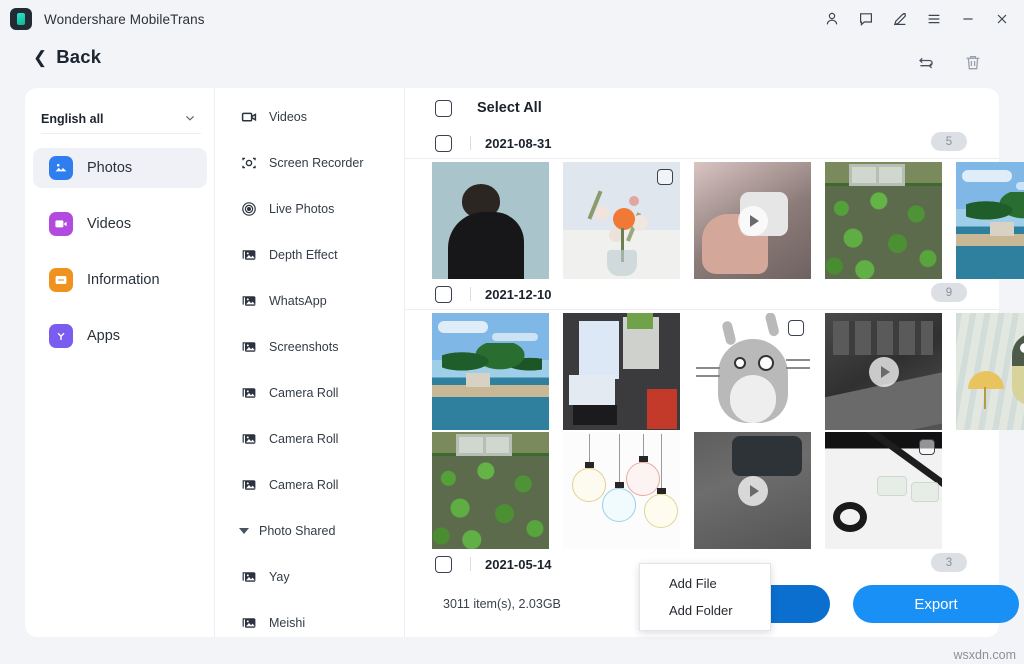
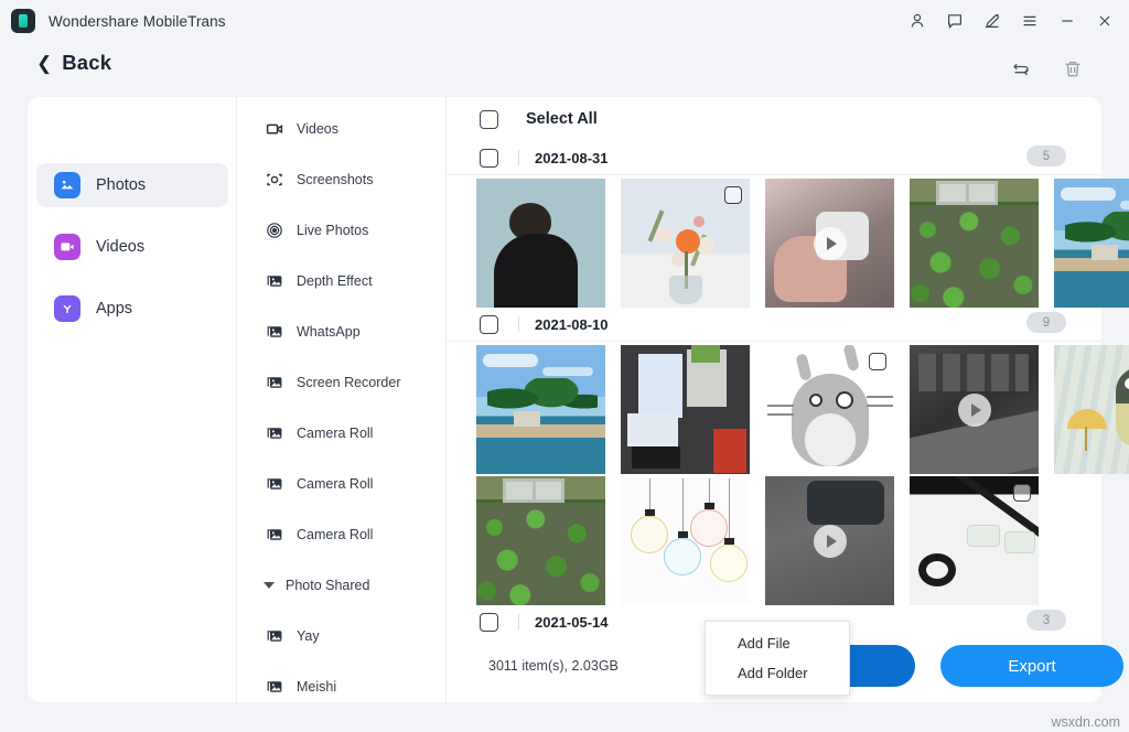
  Wondershare MobileTrans
  ❮
  Back
- English all
  Photos
  Videos
- Information
  Apps
  Videos
- Screen Recorder
+ Screenshots
  Live Photos
  Depth Effect
  WhatsApp
- Screenshots
+ Screen Recorder
  Camera Roll
  Camera Roll
  Camera Roll
  Photo Shared
  Yay
  Meishi
  Select All
  2021-08-31
  5
- 2021-12-10
+ 2021-08-10
  9
  2021-05-14
  3
  3011 item(s), 2.03GB
  Export
  Add File
  Add Folder
  wsxdn.com
